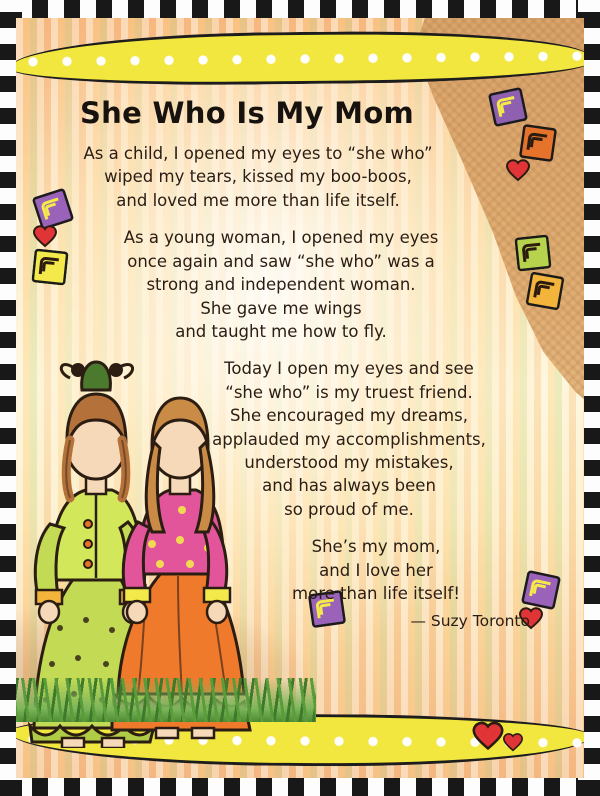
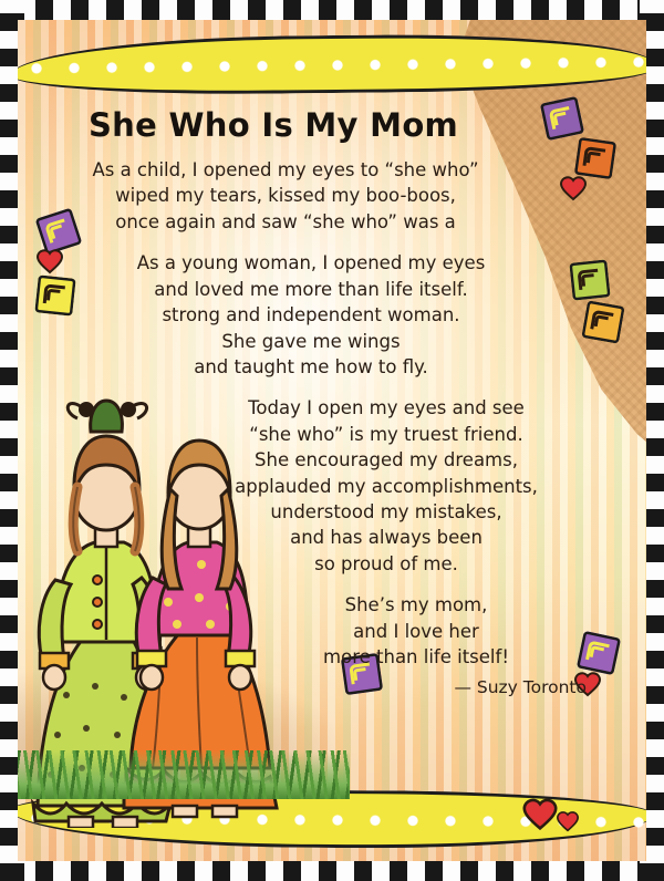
  She Who Is My Mom
  As a child, I opened my eyes to “she who”
  wiped my tears, kissed my boo-boos,
- and loved me more than life itself.
+ once again and saw “she who” was a
  As a young woman, I opened my eyes
- once again and saw “she who” was a
+ and loved me more than life itself.
  strong and independent woman.
  She gave me wings
  and taught me how to fly.
  Today I open my eyes and see
  “she who” is my truest friend.
  She encouraged my dreams,
  applauded my accomplishments,
  understood my mistakes,
  and has always been
  so proud of me.
  She’s my mom,
  and I love her
  re than life itself!
  — Suzy Toronto
